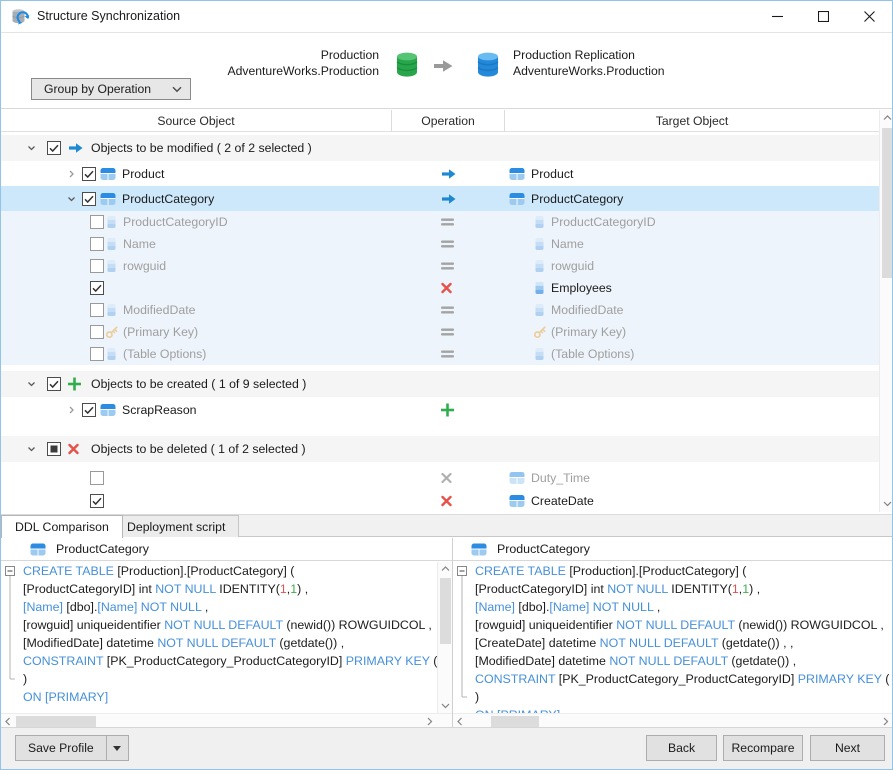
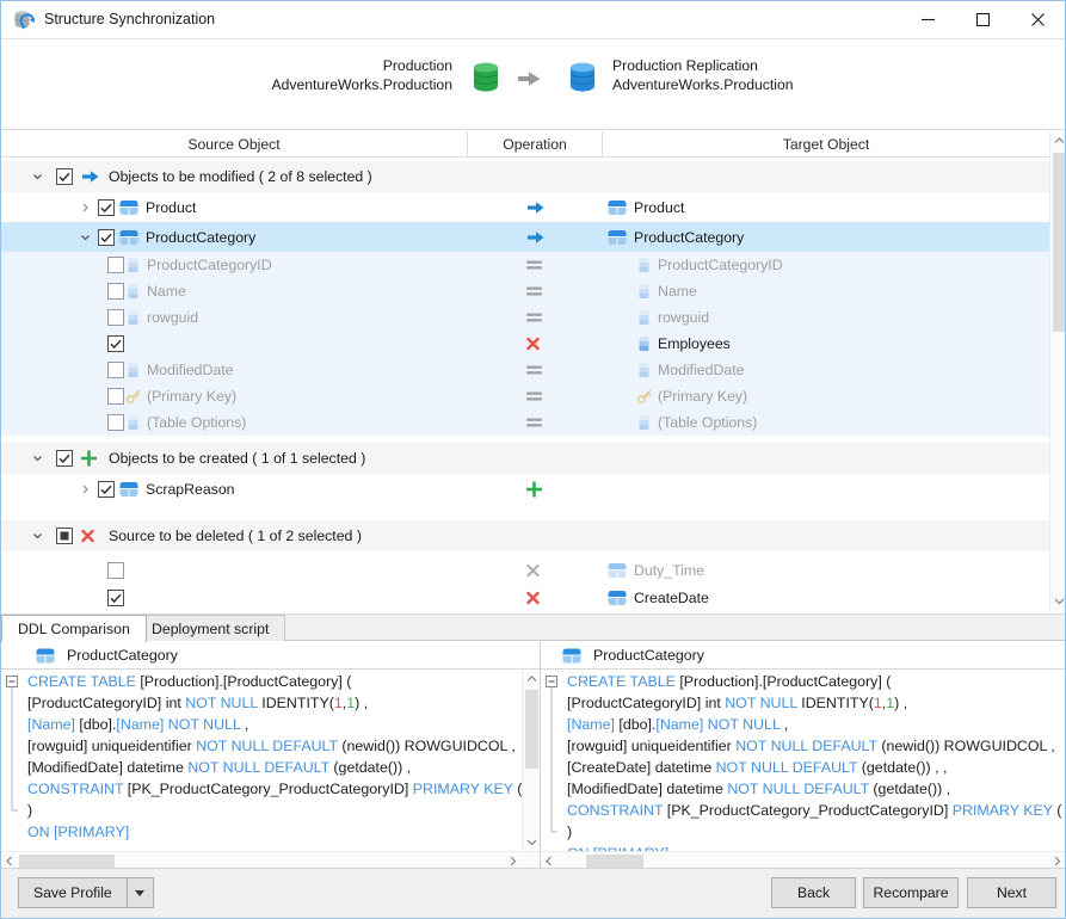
  Structure Synchronization
- Group by Operation
  Production
  AdventureWorks.Production
  Production Replication
  AdventureWorks.Production
  Source Object
  Operation
  Target Object
- Objects to be modified ( 2 of 2 selected )
+ Objects to be modified ( 2 of 8 selected )
  Product
  Product
  ProductCategory
  ProductCategory
  ProductCategoryID
  ProductCategoryID
  Name
  Name
  rowguid
  rowguid
  Employees
  ModifiedDate
  ModifiedDate
  (Primary Key)
  (Primary Key)
  (Table Options)
  (Table Options)
- Objects to be created ( 1 of 9 selected )
+ Objects to be created ( 1 of 1 selected )
  ScrapReason
- Objects to be deleted ( 1 of 2 selected )
+ Source to be deleted ( 1 of 2 selected )
  Duty_Time
  CreateDate
  DDL Comparison
  Deployment script
  ProductCategory
  ProductCategory
  CREATE TABLE [Production].[ProductCategory] (
  [ProductCategoryID] int NOT NULL IDENTITY(1,1) ,
  [Name] [dbo].[Name] NOT NULL ,
  [rowguid] uniqueidentifier NOT NULL DEFAULT (newid()) ROWGUIDCOL ,
  [ModifiedDate] datetime NOT NULL DEFAULT (getdate()) ,
  CONSTRAINT [PK_ProductCategory_ProductCategoryID] PRIMARY KEY (
  )
  ON [PRIMARY]
  CREATE TABLE [Production].[ProductCategory] (
  [ProductCategoryID] int NOT NULL IDENTITY(1,1) ,
  [Name] [dbo].[Name] NOT NULL ,
  [rowguid] uniqueidentifier NOT NULL DEFAULT (newid()) ROWGUIDCOL ,
  [CreateDate] datetime NOT NULL DEFAULT (getdate()) , ,
  [ModifiedDate] datetime NOT NULL DEFAULT (getdate()) ,
  CONSTRAINT [PK_ProductCategory_ProductCategoryID] PRIMARY KEY (
  )
  Save Profile
  Back
  Recompare
  Next
